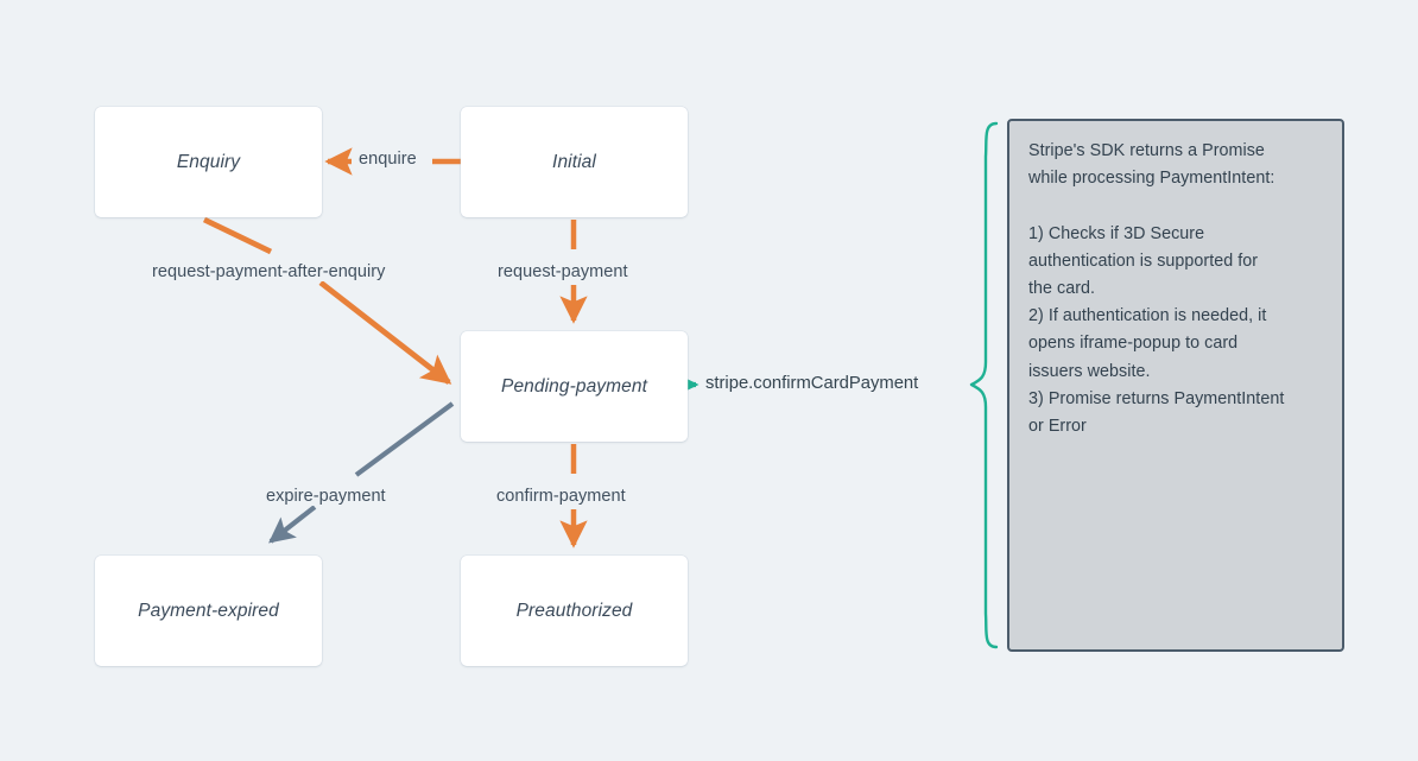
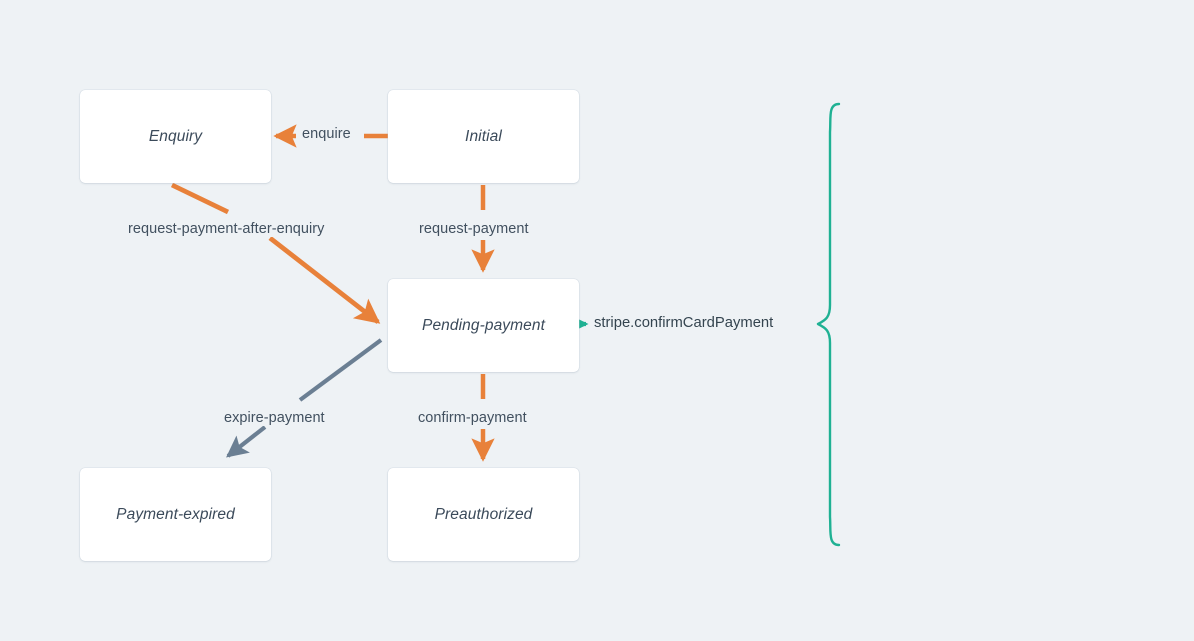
  Enquiry
  Initial
  Pending-payment
  Payment-expired
  Preauthorized
  enquire
  request-payment-after-enquiry
  request-payment
  expire-payment
  confirm-payment
  stripe.confirmCardPayment
- Stripe's SDK returns a Promise
- while processing PaymentIntent:
- 1) Checks if 3D Secure
- authentication is supported for
- the card.
- 2) If authentication is needed, it
- opens iframe-popup to card
- issuers website.
- 3) Promise returns PaymentIntent
- or Error
